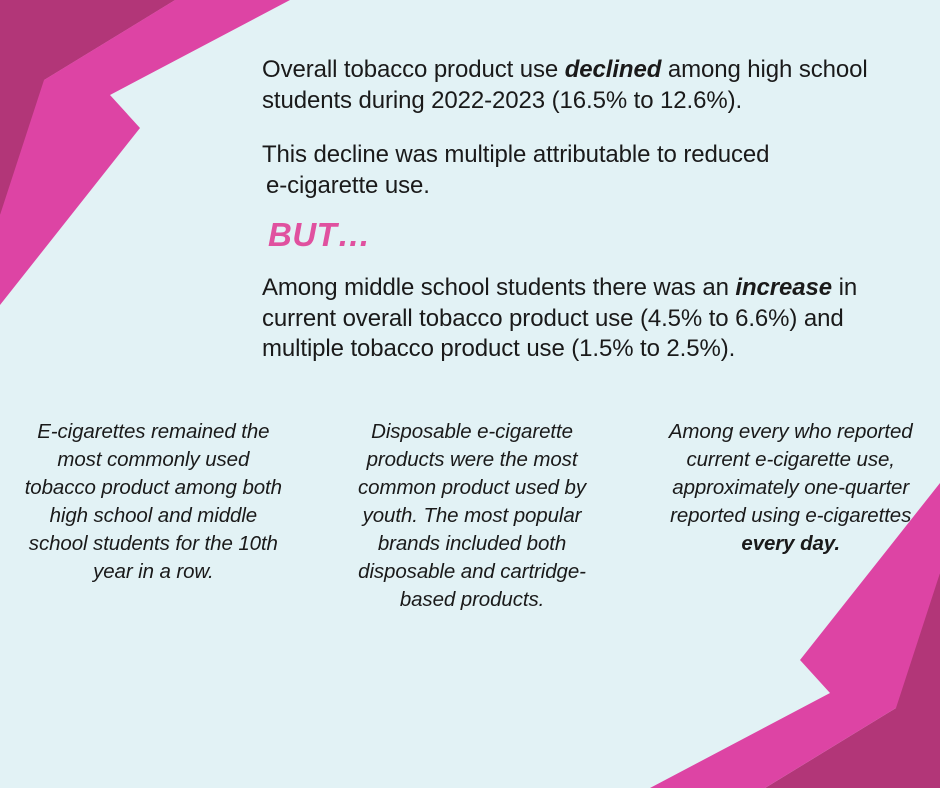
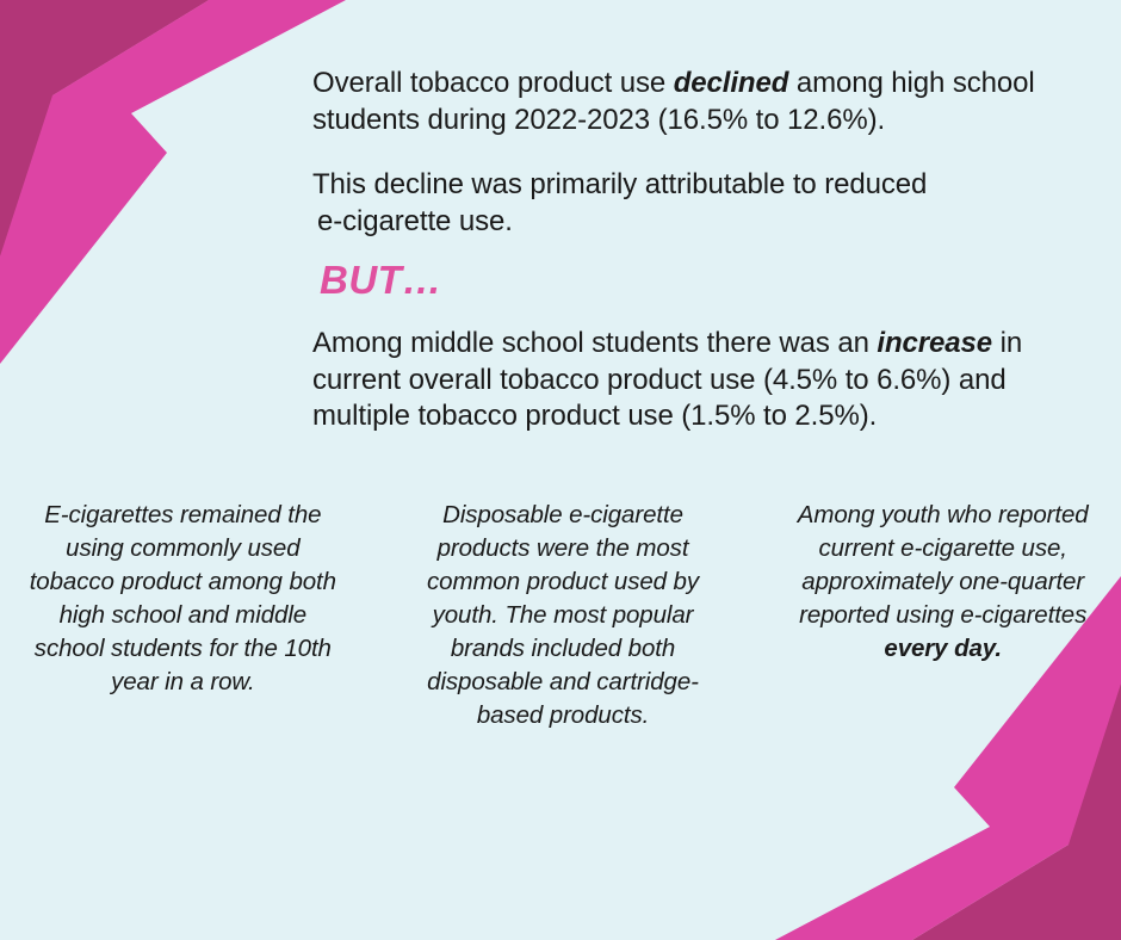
  Overall tobacco product use declined among high school students during 2022-2023 (16.5% to 12.6%).
- This decline was multiple attributable to reduced
+ This decline was primarily attributable to reduced
  e-cigarette use.
  BUT…
  Among middle school students there was an increase in current overall tobacco product use (4.5% to 6.6%) and multiple tobacco product use (1.5% to 2.5%).
- E-cigarettes remained the most commonly used tobacco product among both high school and middle school students for the 10th year in a row.
+ E-cigarettes remained the using commonly used tobacco product among both high school and middle school students for the 10th year in a row.
  Disposable e-cigarette products were the most common product used by youth. The most popular brands included both disposable and cartridge-based products.
- Among every who reported current e-cigarette use, approximately one-quarter reported using e-cigarettes every day.
+ Among youth who reported current e-cigarette use, approximately one-quarter reported using e-cigarettes every day.
